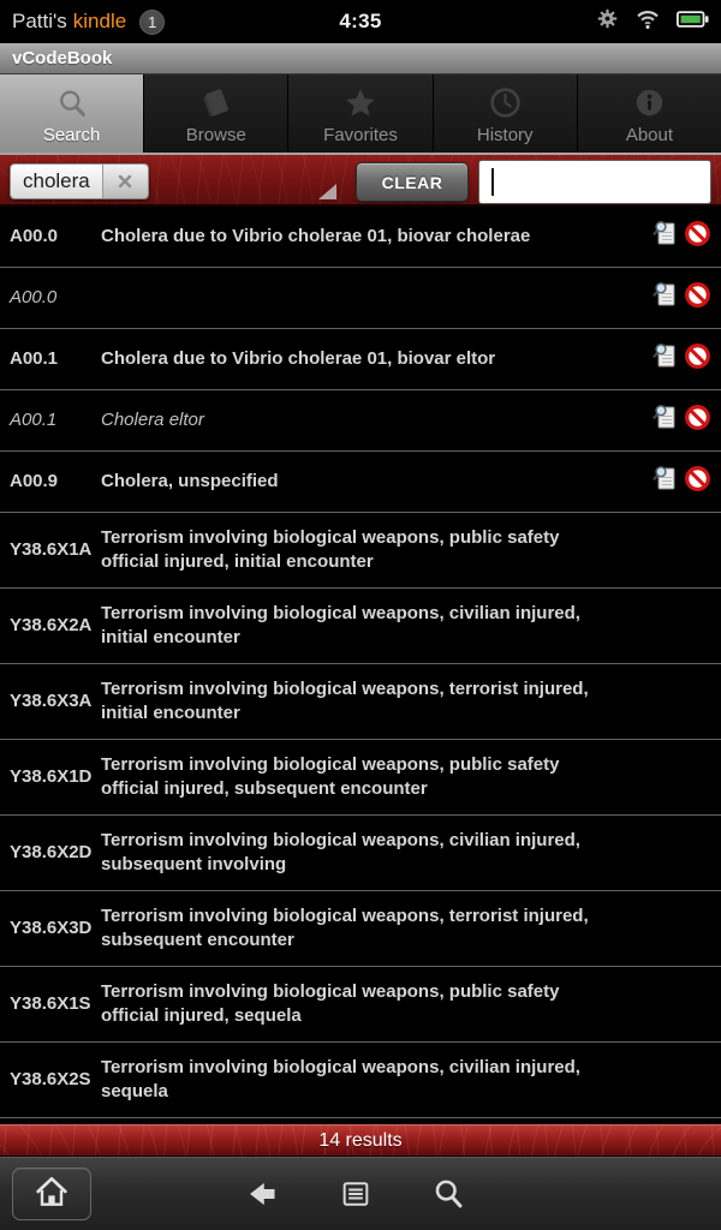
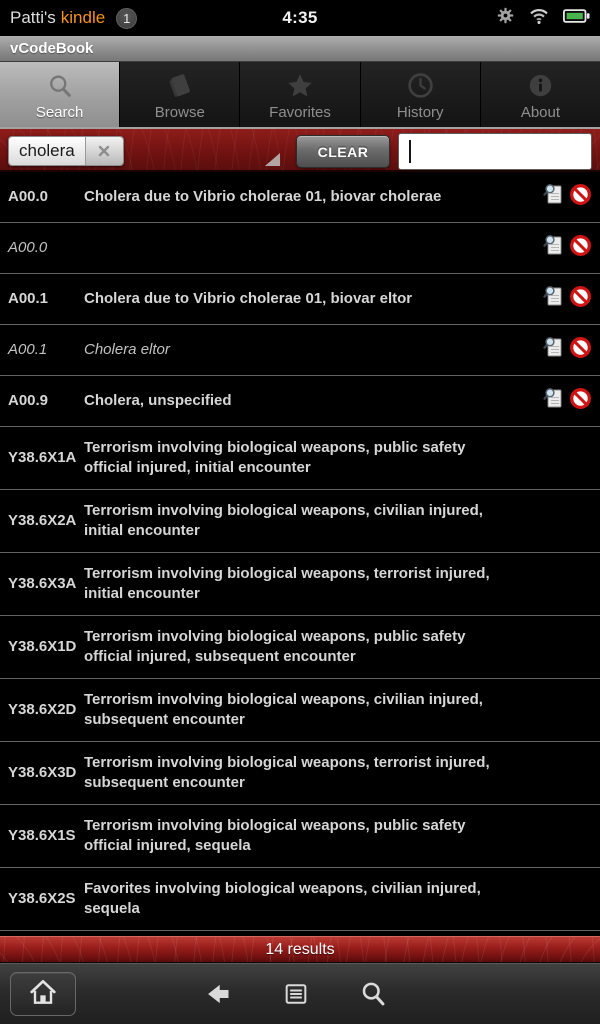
  Patti's
  kindle
  1
  4:35
  vCodeBook
  Search
  Browse
  Favorites
  History
  About
  cholera
  CLEAR
  A00.0
  Cholera due to Vibrio cholerae 01, biovar cholerae
  A00.0
  A00.1
  Cholera due to Vibrio cholerae 01, biovar eltor
  A00.1
  Cholera eltor
  A00.9
  Cholera, unspecified
  Y38.6X1A
  Terrorism involving biological weapons, public safety official injured, initial encounter
  Y38.6X2A
  Terrorism involving biological weapons, civilian injured, initial encounter
  Y38.6X3A
  Terrorism involving biological weapons, terrorist injured, initial encounter
  Y38.6X1D
  Terrorism involving biological weapons, public safety official injured, subsequent encounter
  Y38.6X2D
- Terrorism involving biological weapons, civilian injured, subsequent involving
+ Terrorism involving biological weapons, civilian injured, subsequent encounter
  Y38.6X3D
  Terrorism involving biological weapons, terrorist injured, subsequent encounter
  Y38.6X1S
  Terrorism involving biological weapons, public safety official injured, sequela
  Y38.6X2S
- Terrorism involving biological weapons, civilian injured, sequela
+ Favorites involving biological weapons, civilian injured, sequela
  14 results
